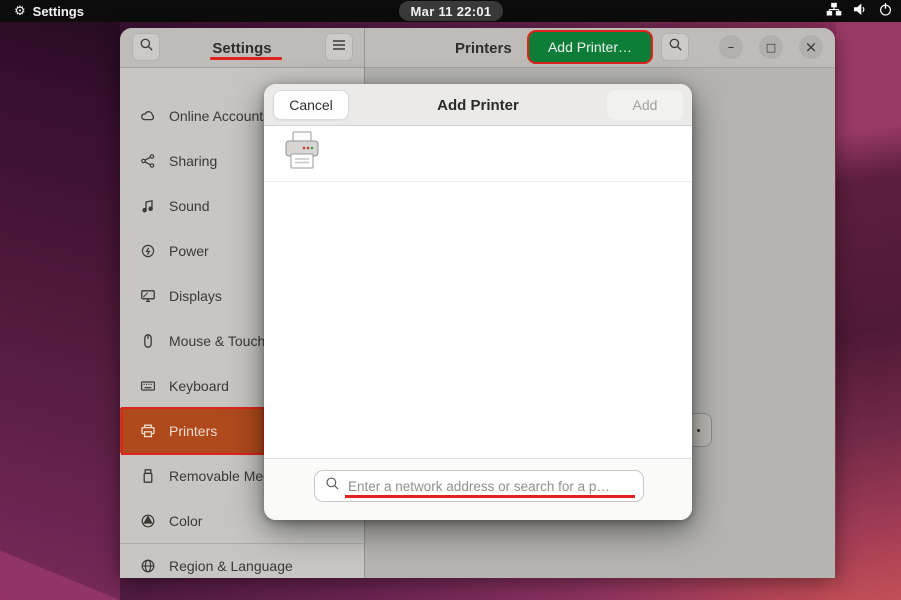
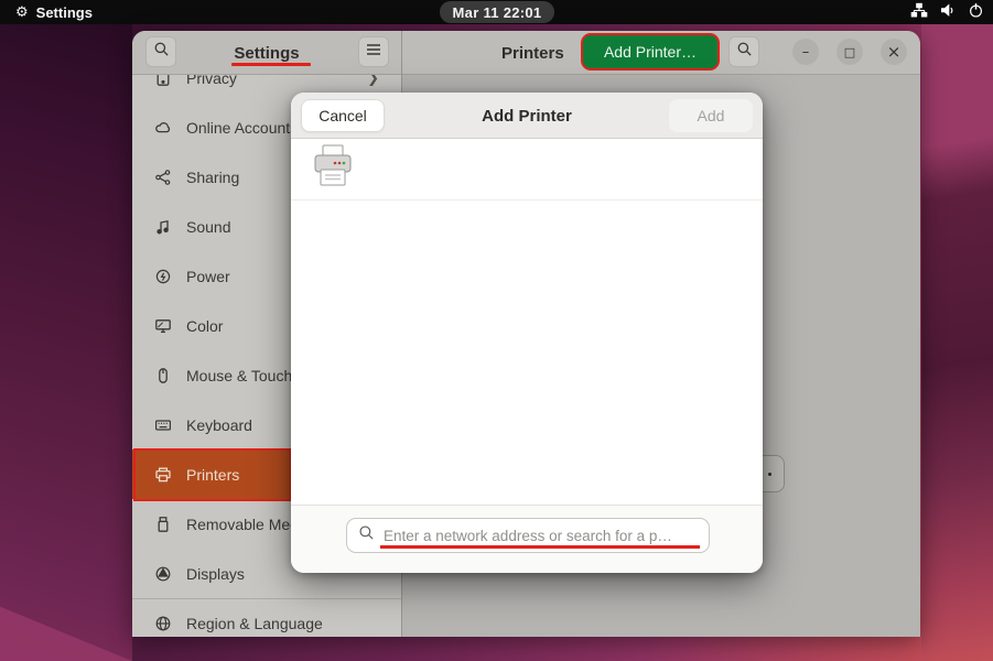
  ⚙
  Settings
  Mar 11 22:01
  Settings
  Printers
  Add Printer…
  –
  □
  ×
+ Privacy
+ ❯
  Online Account
  Sharing
  Sound
  Power
- Displays
+ Color
  Mouse & Touch
  Keyboard
  Printers
  Removable Me
- Color
+ Displays
  Region & Language
  Cancel
  Add Printer
  Add
  Enter a network address or search for a p…
